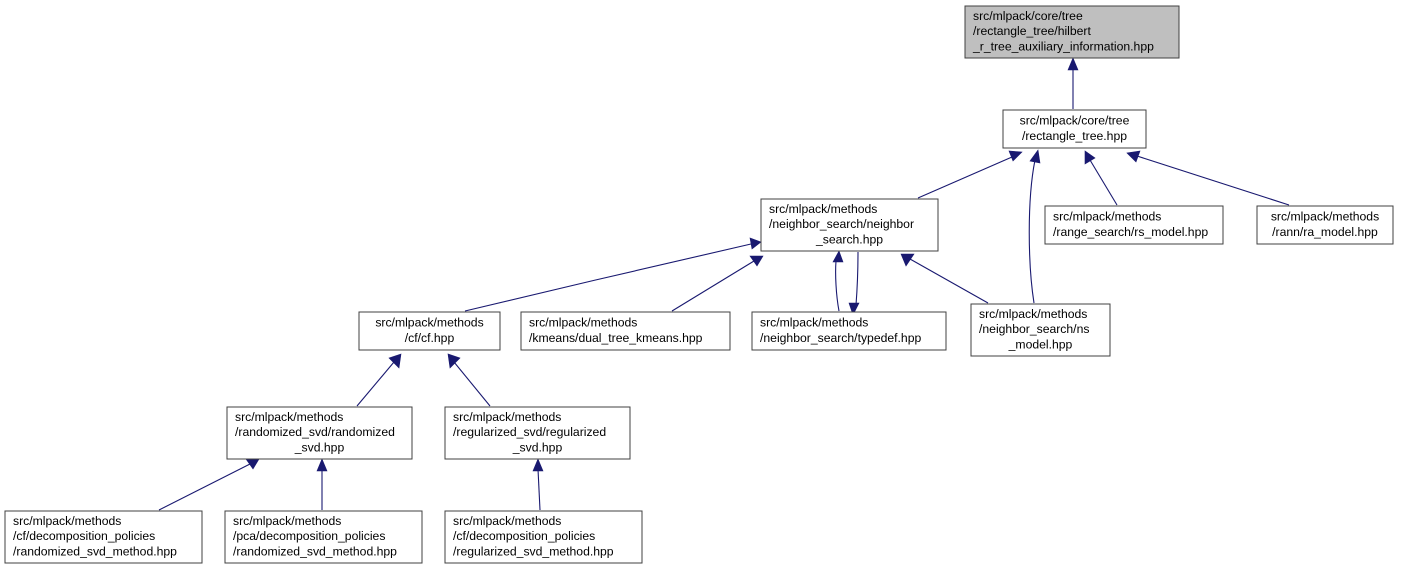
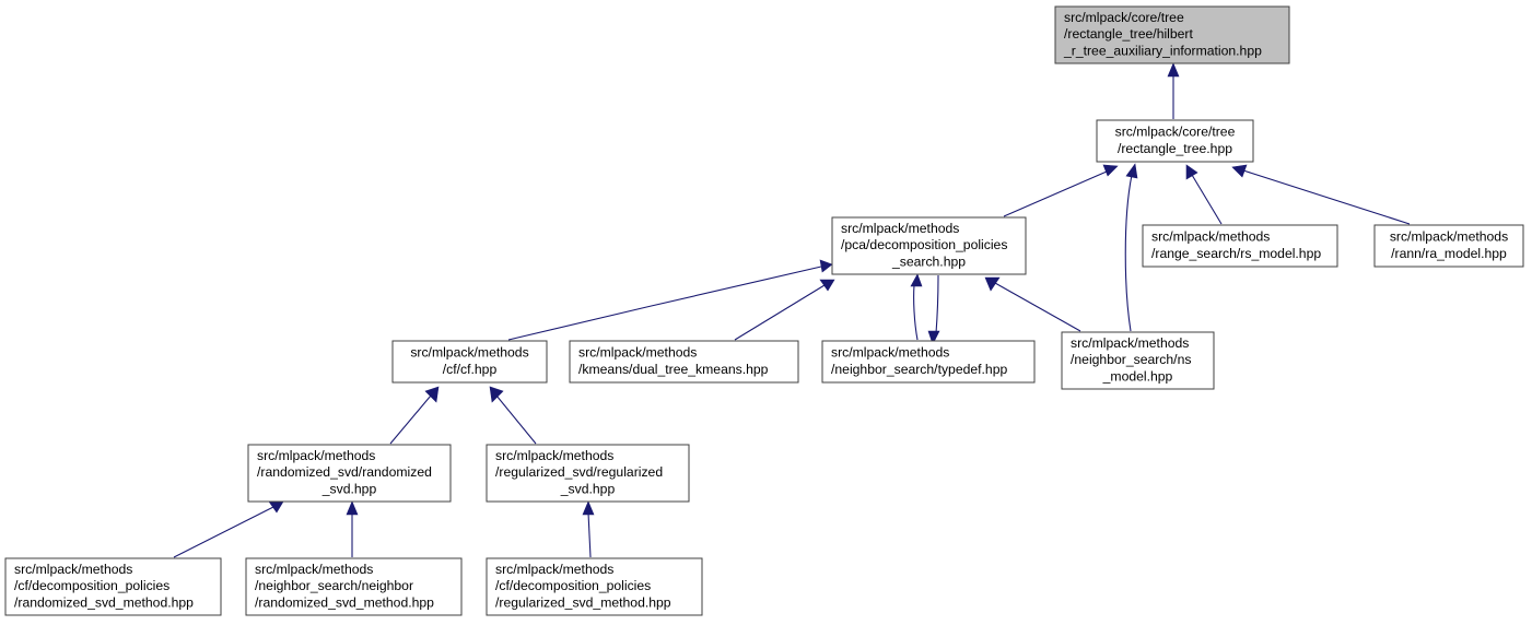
  src/mlpack/core/tree
  /rectangle_tree/hilbert
  _r_tree_auxiliary_information.hpp
  src/mlpack/core/tree
  /rectangle_tree.hpp
  src/mlpack/methods
- /neighbor_search/neighbor
+ /pca/decomposition_policies
  _search.hpp
  src/mlpack/methods
  /range_search/rs_model.hpp
  src/mlpack/methods
  /rann/ra_model.hpp
  src/mlpack/methods
  /cf/cf.hpp
  src/mlpack/methods
  /kmeans/dual_tree_kmeans.hpp
  src/mlpack/methods
  /neighbor_search/typedef.hpp
  src/mlpack/methods
  /neighbor_search/ns
  _model.hpp
  src/mlpack/methods
  /randomized_svd/randomized
  _svd.hpp
  src/mlpack/methods
  /regularized_svd/regularized
  _svd.hpp
  src/mlpack/methods
  /cf/decomposition_policies
  /randomized_svd_method.hpp
  src/mlpack/methods
- /pca/decomposition_policies
+ /neighbor_search/neighbor
  /randomized_svd_method.hpp
  src/mlpack/methods
  /cf/decomposition_policies
  /regularized_svd_method.hpp
